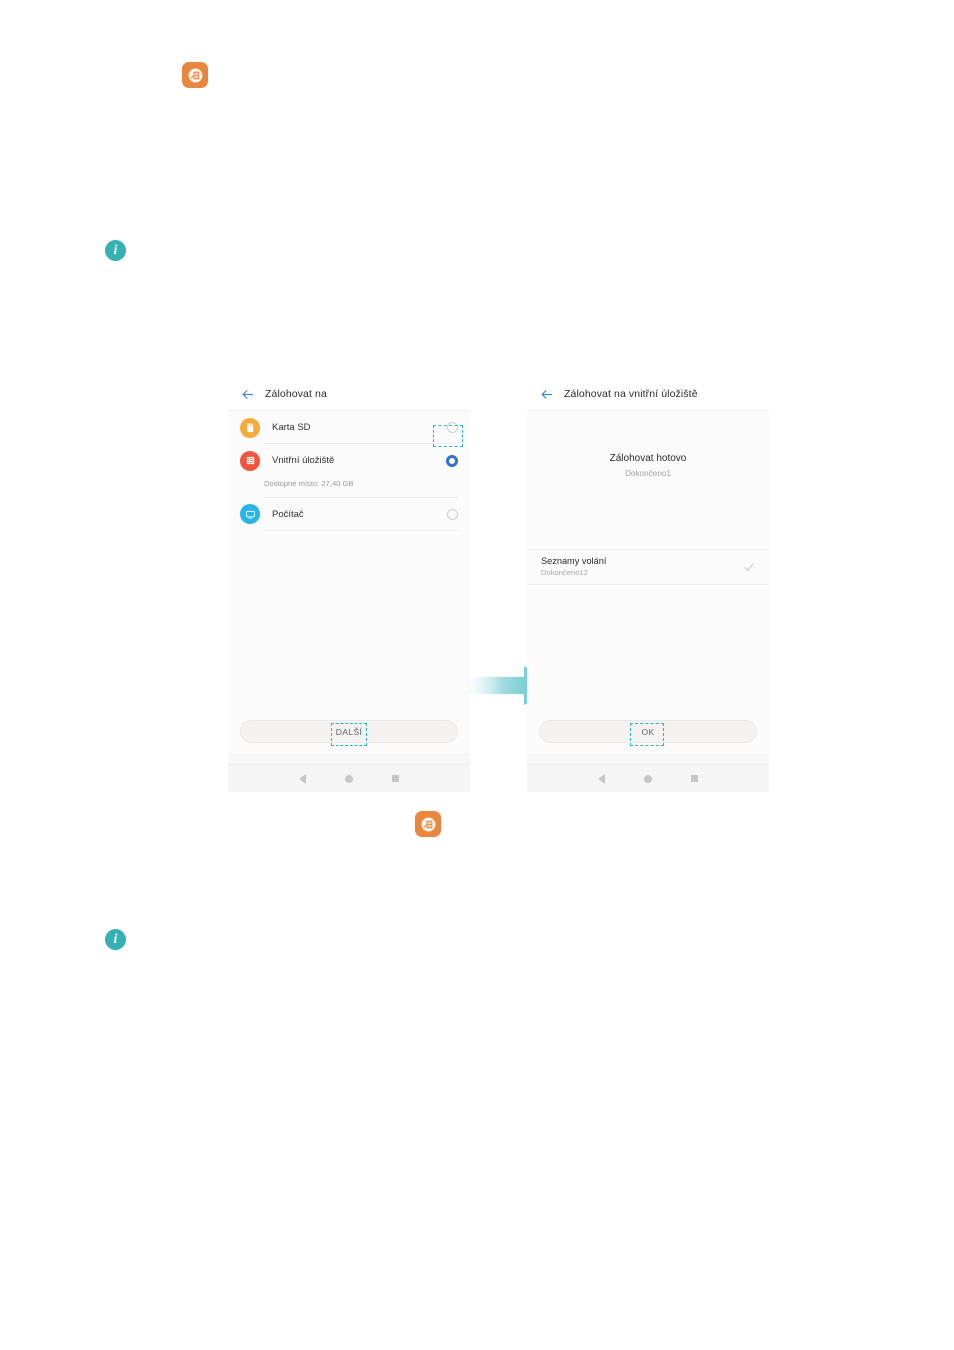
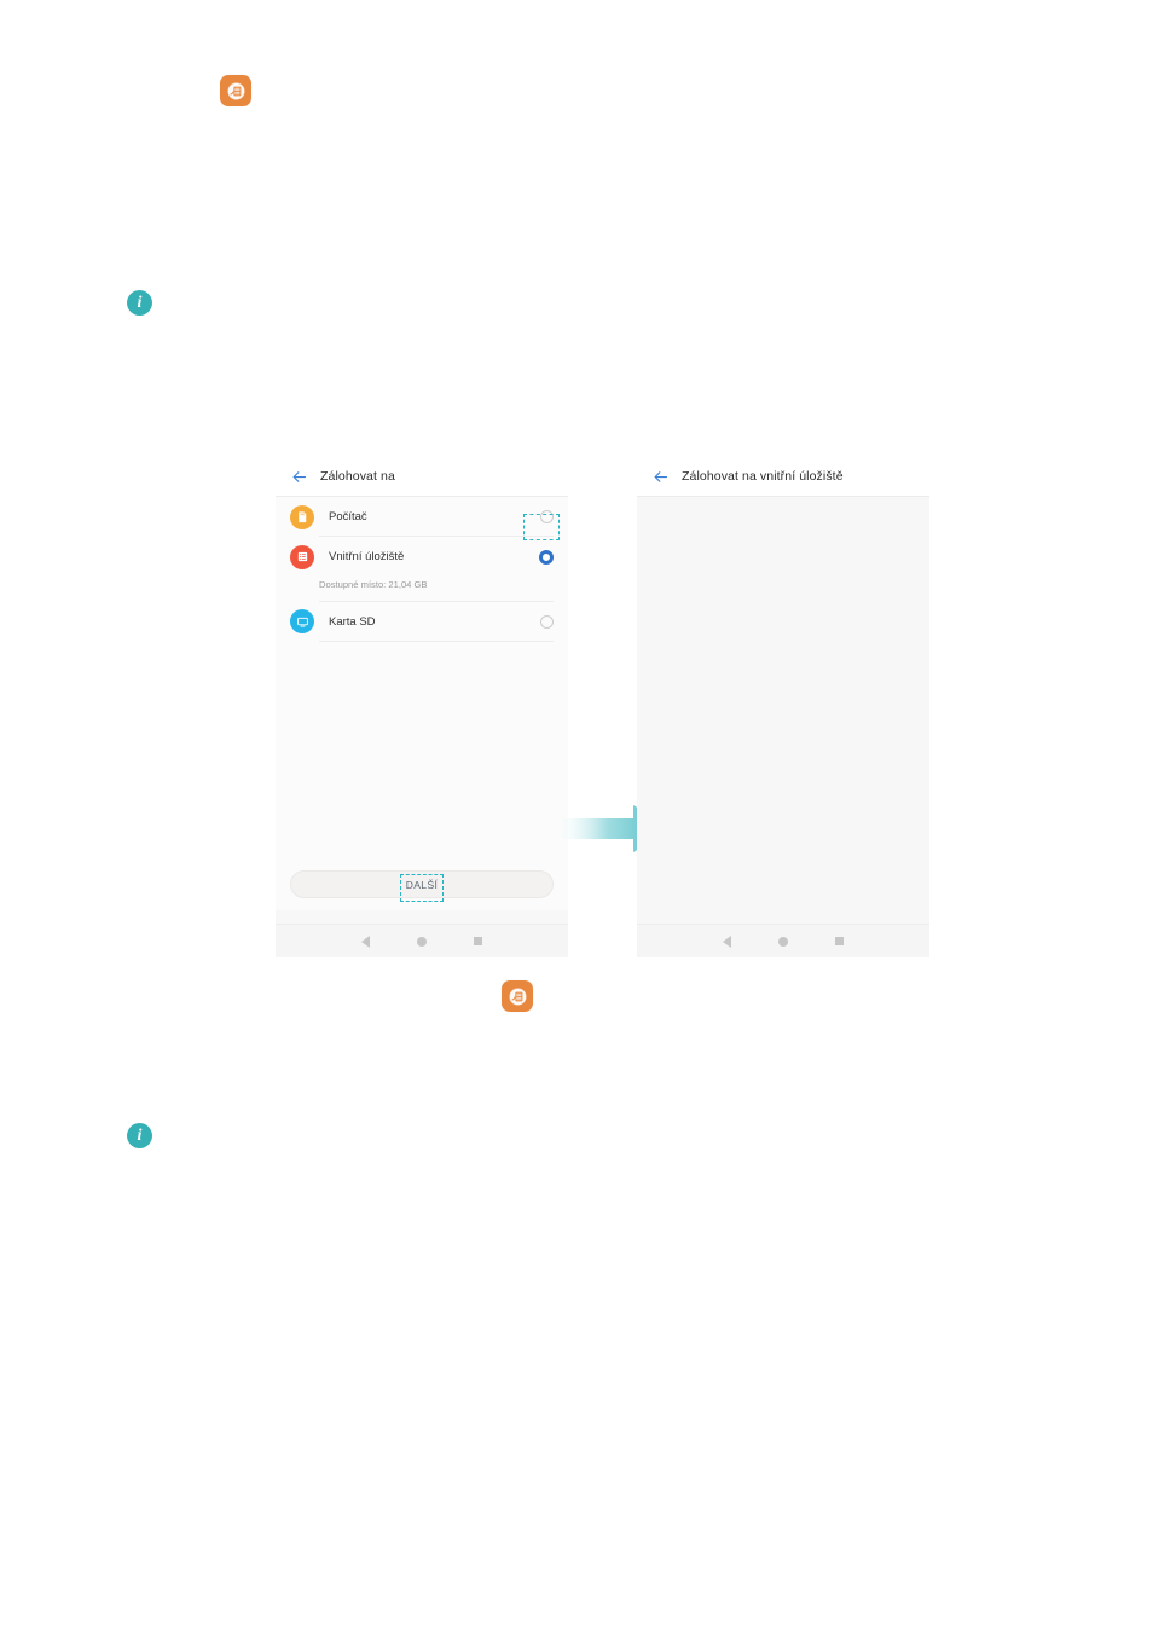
  i
  Zálohovat na
- Karta SD
+ Počítač
  Vnitřní úložiště
- Dostupné místo: 27,40 GB
+ Dostupné místo: 21,04 GB
- Počítač
+ Karta SD
  DALŠÍ
  Zálohovat na vnitřní úložiště
- Zálohovat hotovo
- Dokončeno1
- Seznamy volání
- Dokončeno12
- OK
  i
